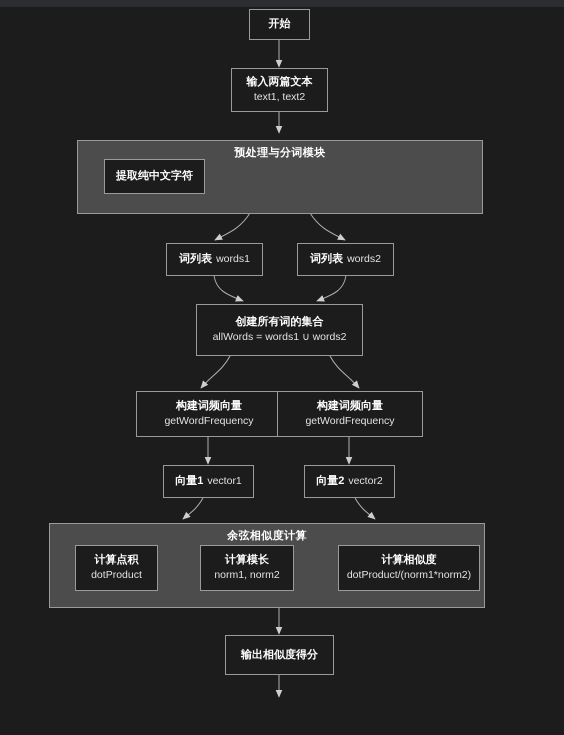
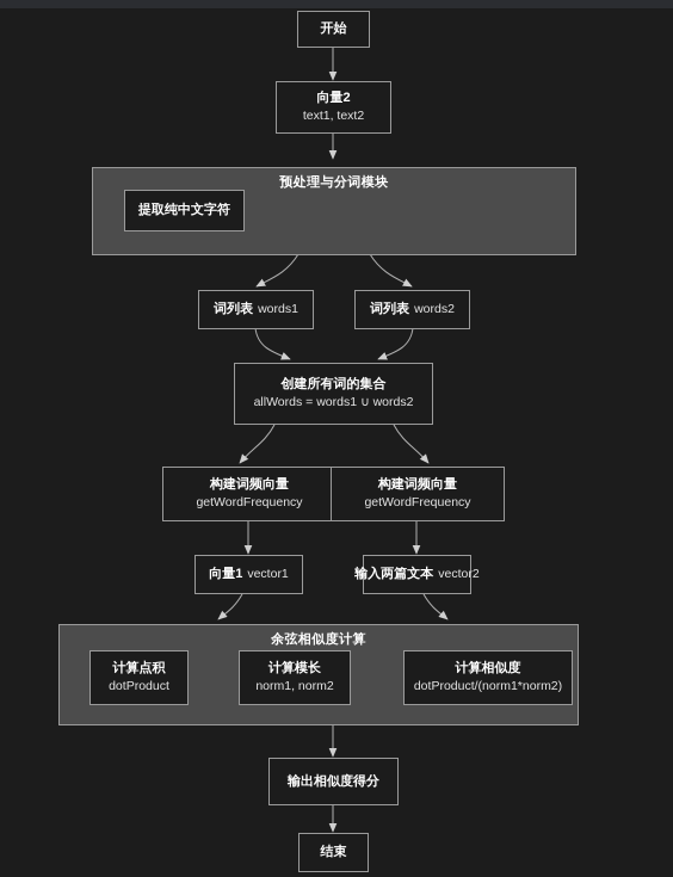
  预处理与分词模块
  余弦相似度计算
  开始
- 输入两篇文本
+ 向量2
  text1, text2
  提取纯中文字符
  词列表
  words1
  词列表
  words2
  创建所有词的集合
  allWords = words1 ∪ words2
  构建词频向量
  getWordFrequency
  构建词频向量
  getWordFrequency
  向量1
  vector1
- 向量2
+ 输入两篇文本
  vector2
  计算点积
  dotProduct
  计算模长
  norm1, norm2
  计算相似度
  dotProduct/(norm1*norm2)
  输出相似度得分
+ 结束
